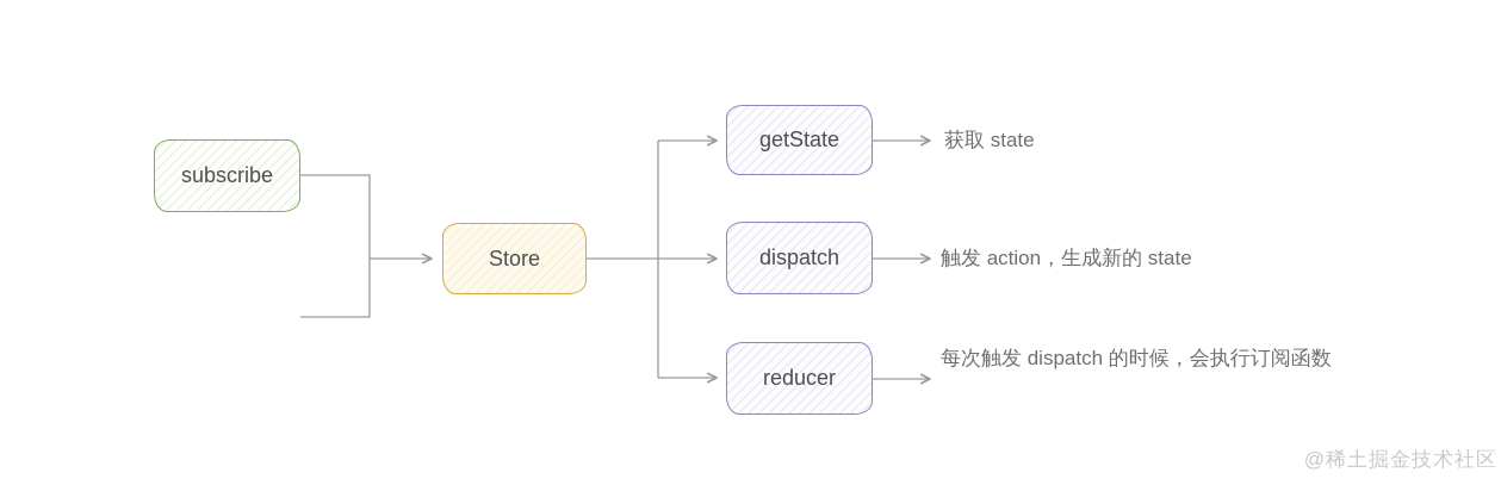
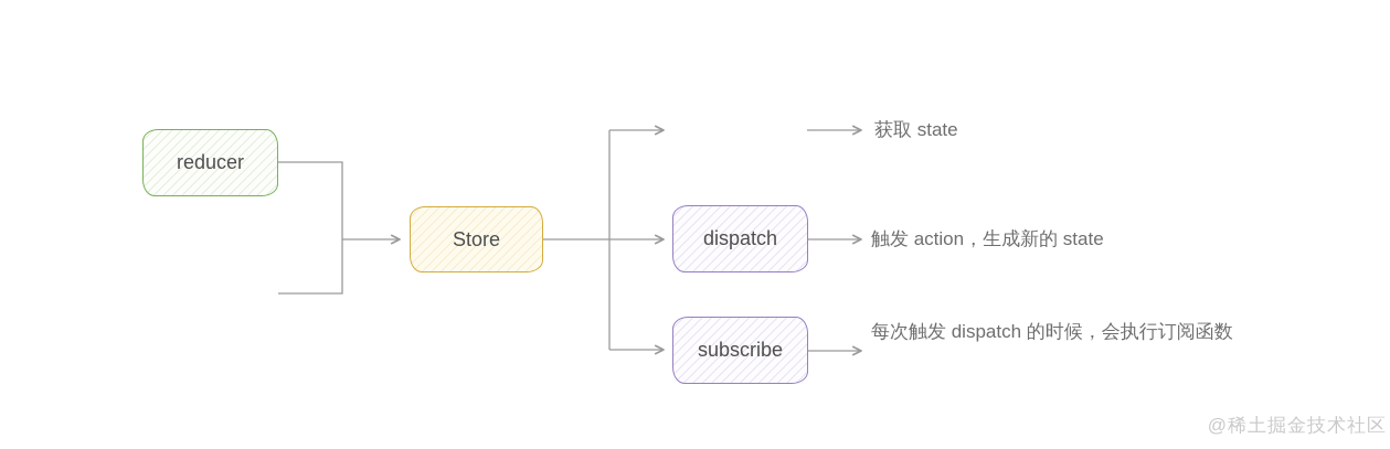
- subscribe
+ reducer
  Store
- getState
  dispatch
- reducer
+ subscribe
  获取 state
  触发 action，生成新的 state
  每次触发 dispatch 的时候，会执行订阅函数
  @稀土掘金技术社区
